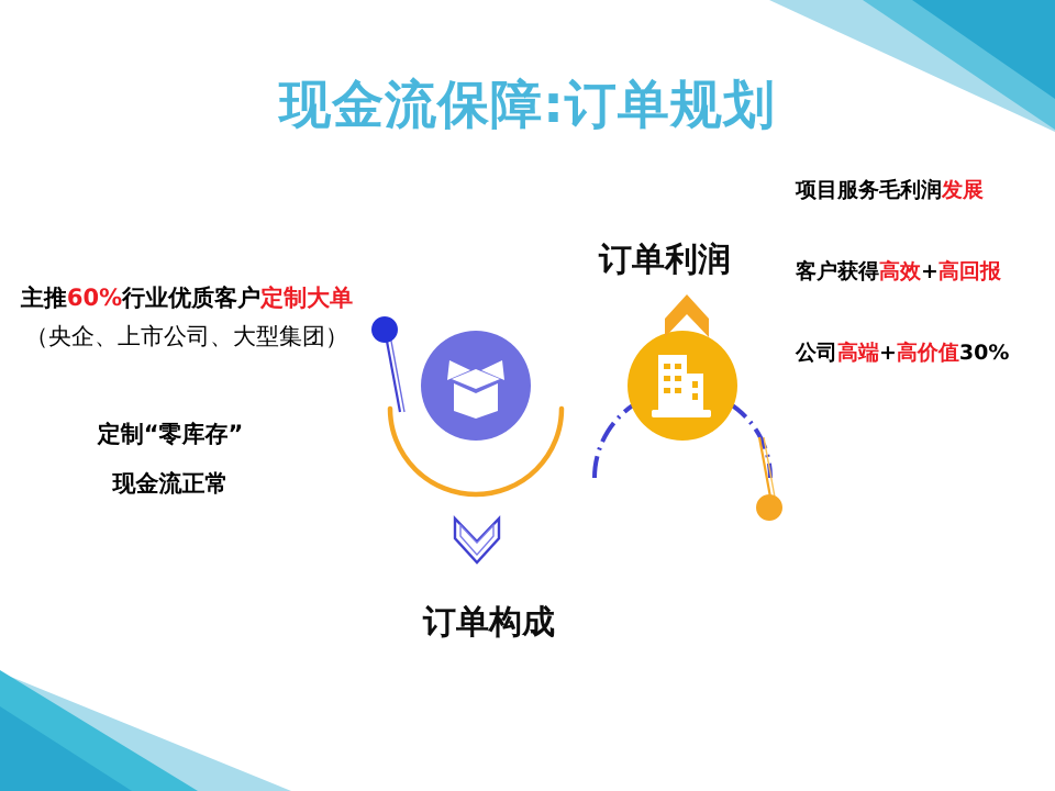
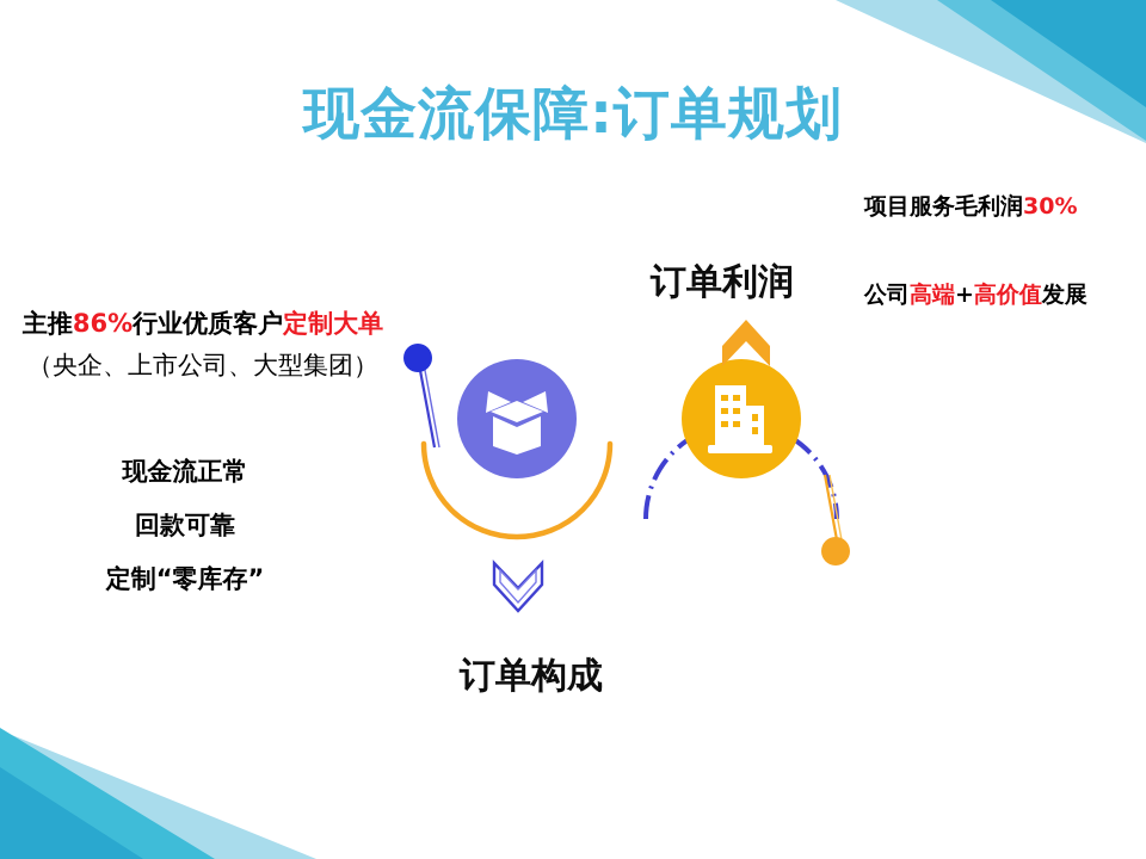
  现金流保障:订单规划
- 主推60%行业优质客户定制大单
+ 主推86%行业优质客户定制大单
  （央企、上市公司、大型集团）
- 定制“零库存”
+ 现金流正常
+ 回款可靠
- 现金流正常
+ 定制“零库存”
- 项目服务毛利润发展
+ 项目服务毛利润30%
- 客户获得高效+高回报
- 公司高端+高价值30%
+ 公司高端+高价值发展
  订单利润
  订单构成
